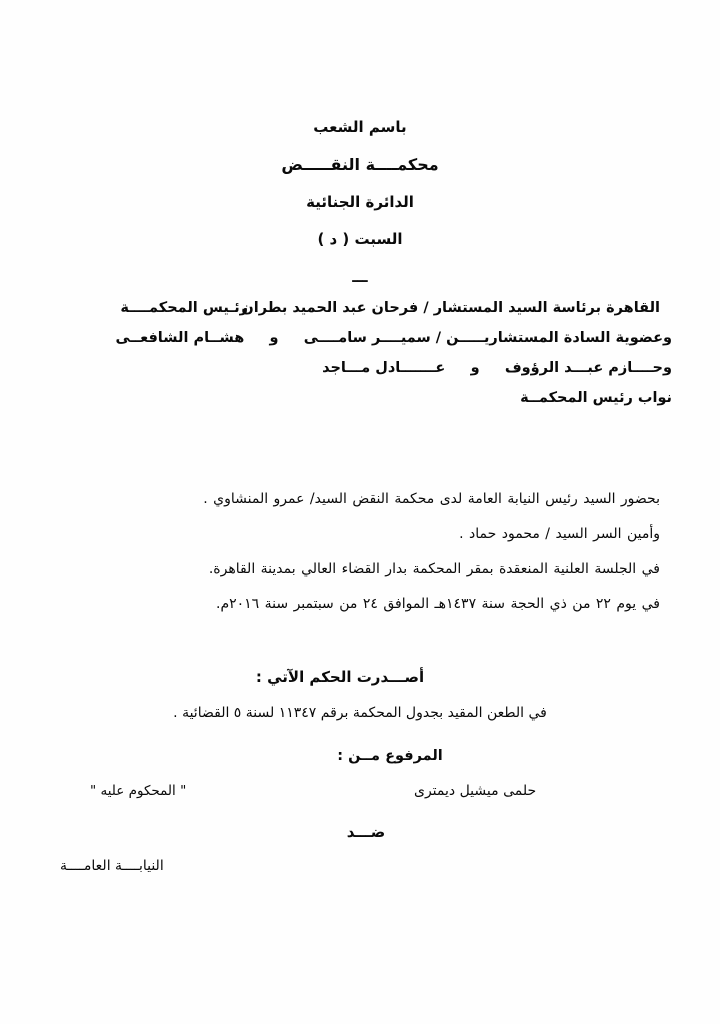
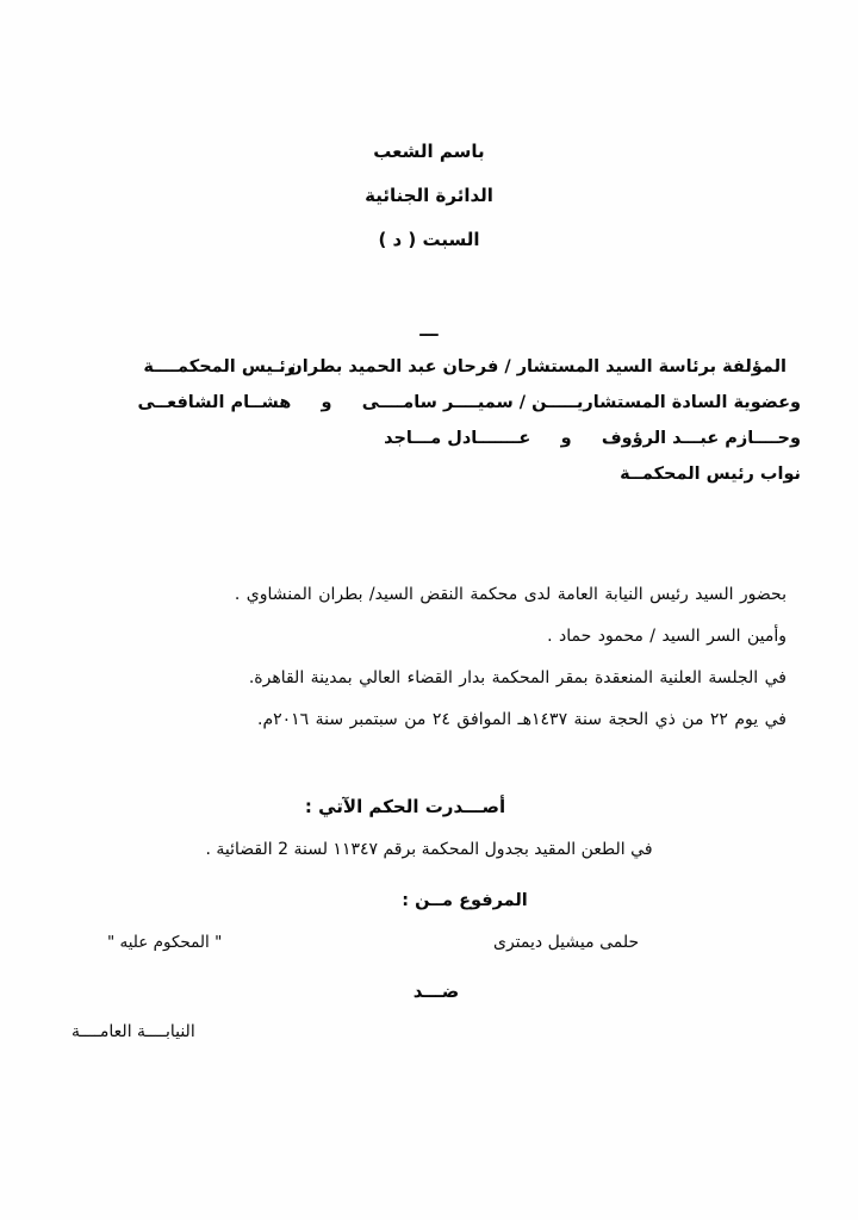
  باسم الشعب
- محكمــــة النقـــــض
  الدائرة الجنائية
  السبت ( د )
  ـــ
- القاهرة برئاسة السيد المستشار / فرحان عبد الحميد بطران
+ المؤلفة برئاسة السيد المستشار / فرحان عبد الحميد بطران
  رئـيس المحكمــــة
  وعضوية السادة المستشاريـــــن / سميــــر سامــــى و هشــام الشافعــى
  وحــــازم عبـــد الرؤوف و عـــــــادل مـــاجد
  نواب رئيس المحكمــة
- بحضور السيد رئيس النيابة العامة لدى محكمة النقض السيد/ عمرو المنشاوي .
+ بحضور السيد رئيس النيابة العامة لدى محكمة النقض السيد/ بطران المنشاوي .
  وأمين السر السيد / محمود حماد .
  في الجلسة العلنية المنعقدة بمقر المحكمة بدار القضاء العالي بمدينة القاهرة.
  في يوم ٢٢ من ذي الحجة سنة ١٤٣٧هـ الموافق ٢٤ من سبتمبر سنة ٢٠١٦م.
  أصـــدرت الحكم الآتي :
- في الطعن المقيد بجدول المحكمة برقم ١١٣٤٧ لسنة ٥ القضائية .
+ في الطعن المقيد بجدول المحكمة برقم ١١٣٤٧ لسنة 2 القضائية .
  المرفوع مــن :
  حلمى ميشيل ديمترى
  " المحكوم عليه "
  ضـــد
  النيابــــة العامــــة
